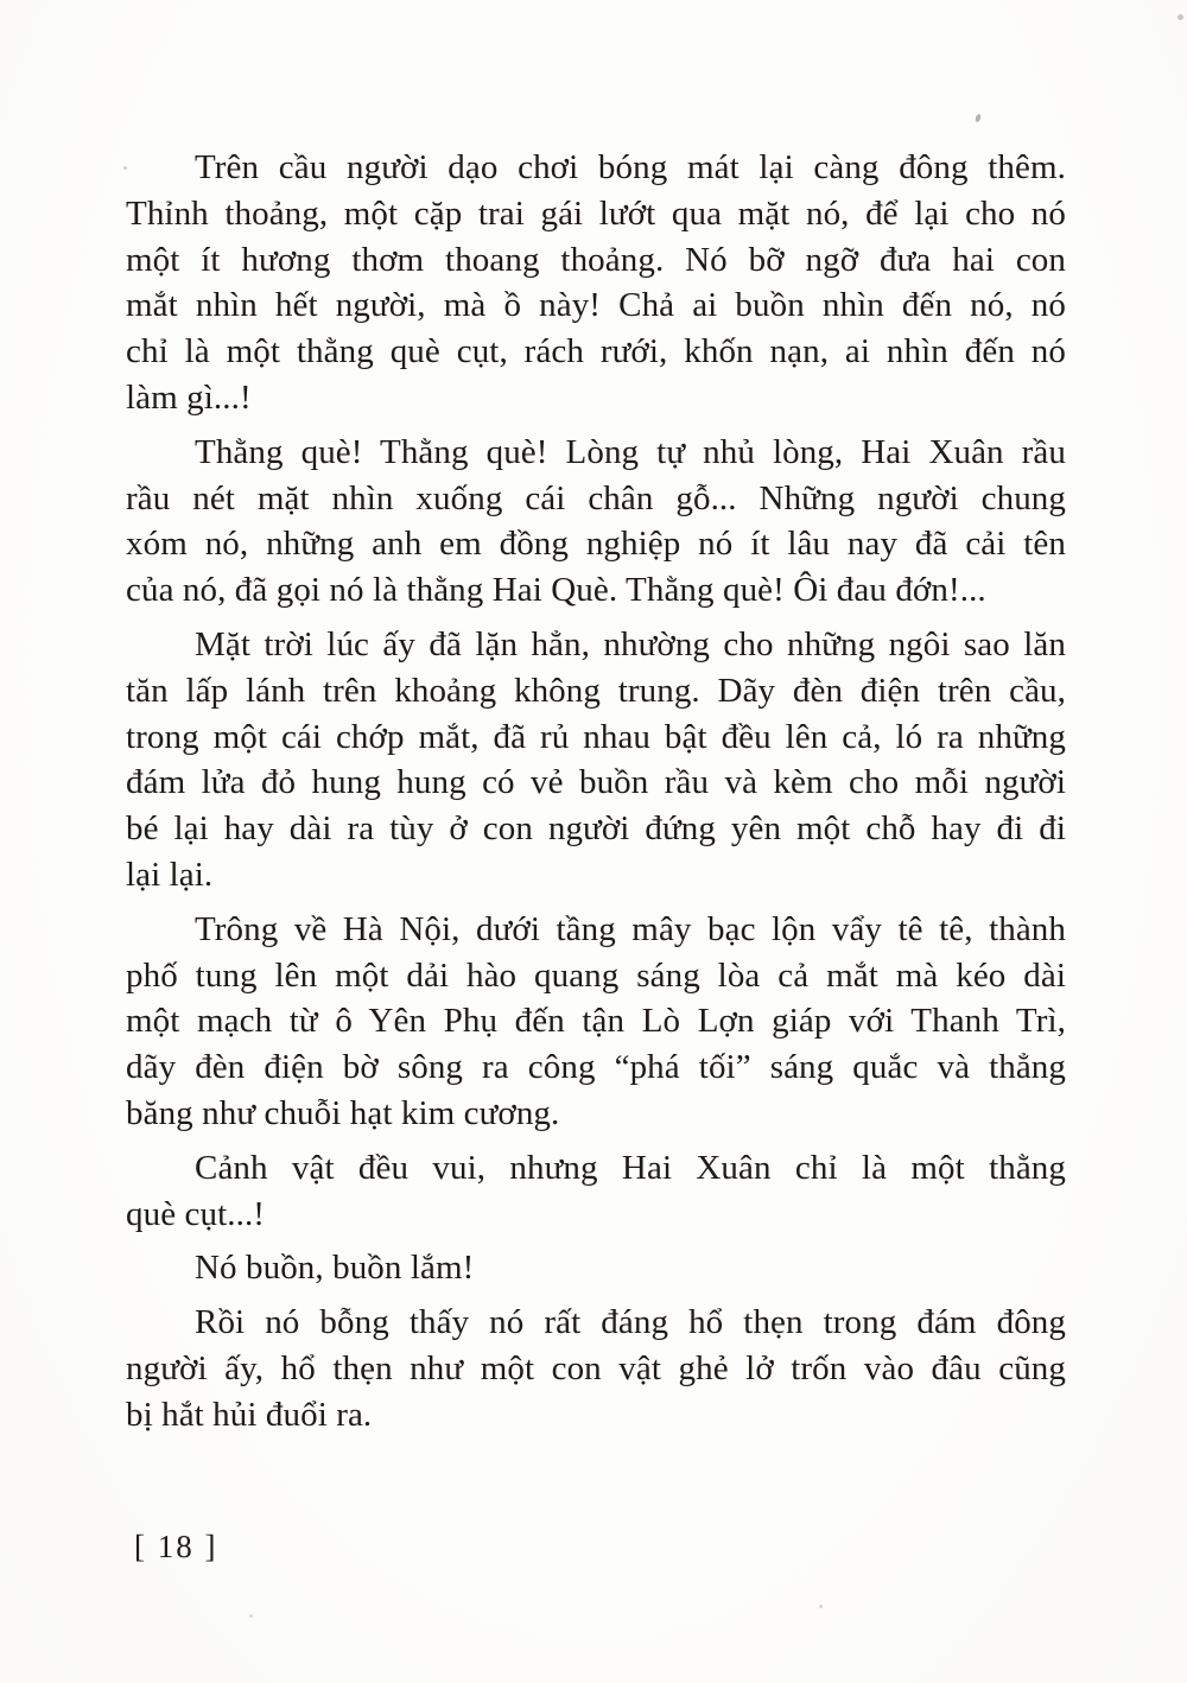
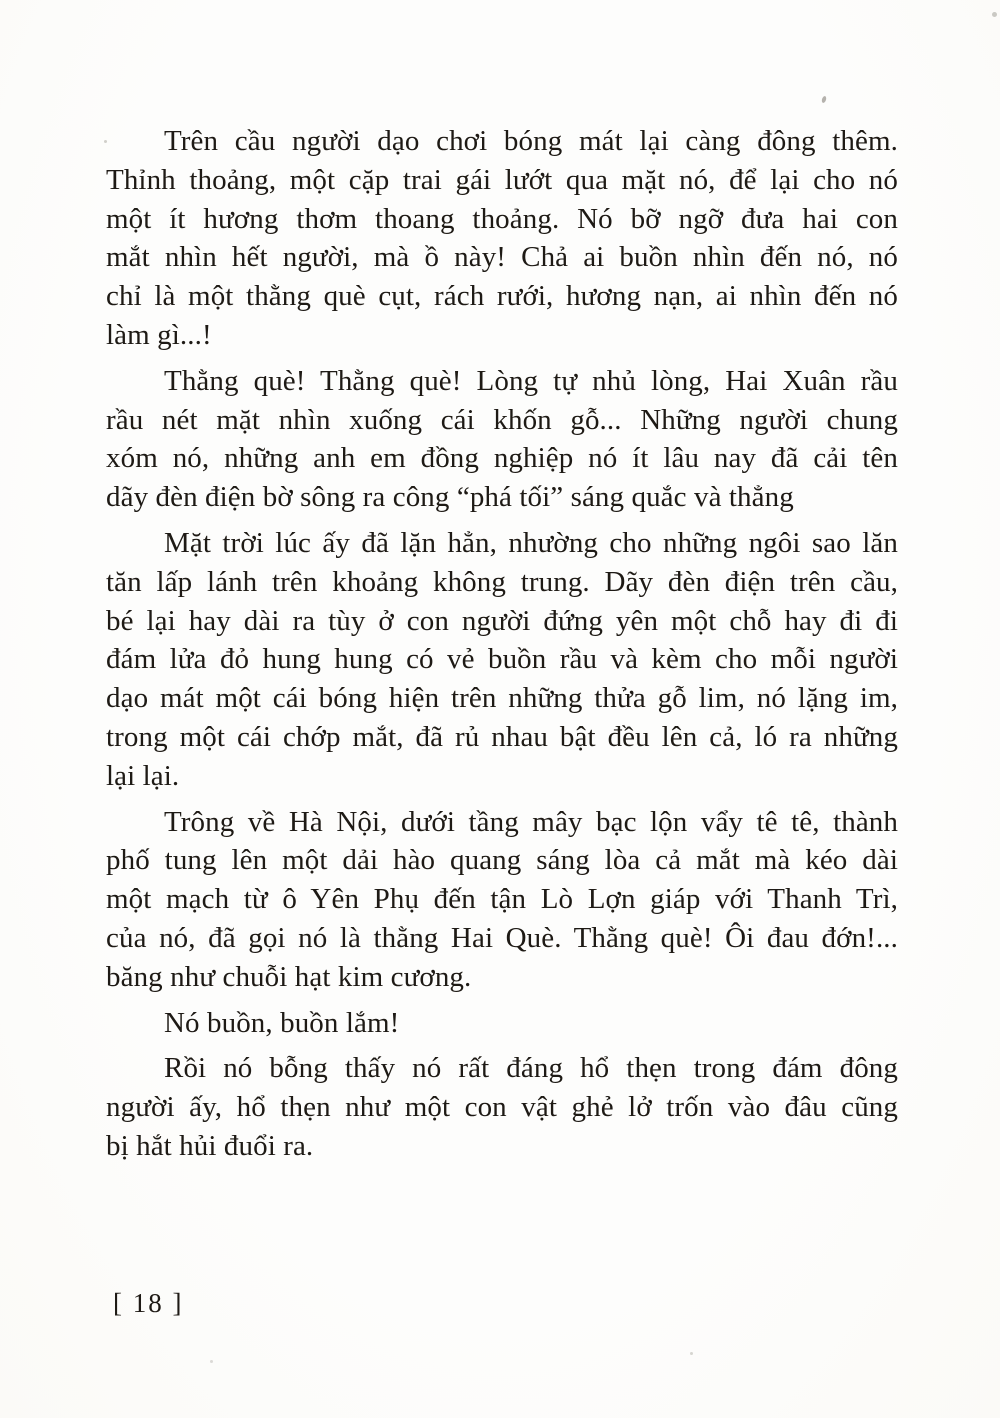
  Trên cầu người dạo chơi bóng mát lại càng đông thêm.
  Thỉnh thoảng, một cặp trai gái lướt qua mặt nó, để lại cho nó
  một ít hương thơm thoang thoảng. Nó bỡ ngỡ đưa hai con
  mắt nhìn hết người, mà ồ này! Chả ai buồn nhìn đến nó, nó
- chỉ là một thằng què cụt, rách rưới, khốn nạn, ai nhìn đến nó
+ chỉ là một thằng què cụt, rách rưới, hương nạn, ai nhìn đến nó
  làm gì...!
  Thằng què! Thằng què! Lòng tự nhủ lòng, Hai Xuân rầu
- rầu nét mặt nhìn xuống cái chân gỗ... Những người chung
+ rầu nét mặt nhìn xuống cái khốn gỗ... Những người chung
  xóm nó, những anh em đồng nghiệp nó ít lâu nay đã cải tên
- của nó, đã gọi nó là thằng Hai Què. Thằng què! Ôi đau đớn!...
+ dãy đèn điện bờ sông ra công “phá tối” sáng quắc và thẳng
  Mặt trời lúc ấy đã lặn hẳn, nhường cho những ngôi sao lăn
  tăn lấp lánh trên khoảng không trung. Dãy đèn điện trên cầu,
- trong một cái chớp mắt, đã rủ nhau bật đều lên cả, ló ra những
+ bé lại hay dài ra tùy ở con người đứng yên một chỗ hay đi đi
  đám lửa đỏ hung hung có vẻ buồn rầu và kèm cho mỗi người
+ dạo mát một cái bóng hiện trên những thửa gỗ lim, nó lặng im,
- bé lại hay dài ra tùy ở con người đứng yên một chỗ hay đi đi
+ trong một cái chớp mắt, đã rủ nhau bật đều lên cả, ló ra những
  lại lại.
  Trông về Hà Nội, dưới tầng mây bạc lộn vẩy tê tê, thành
  phố tung lên một dải hào quang sáng lòa cả mắt mà kéo dài
  một mạch từ ô Yên Phụ đến tận Lò Lợn giáp với Thanh Trì,
- dãy đèn điện bờ sông ra công “phá tối” sáng quắc và thẳng
+ của nó, đã gọi nó là thằng Hai Què. Thằng què! Ôi đau đớn!...
  băng như chuỗi hạt kim cương.
- Cảnh vật đều vui, nhưng Hai Xuân chỉ là một thằng
- què cụt...!
  Nó buồn, buồn lắm!
  Rồi nó bỗng thấy nó rất đáng hổ thẹn trong đám đông
  người ấy, hổ thẹn như một con vật ghẻ lở trốn vào đâu cũng
  bị hắt hủi đuổi ra.
  [ 18 ]
